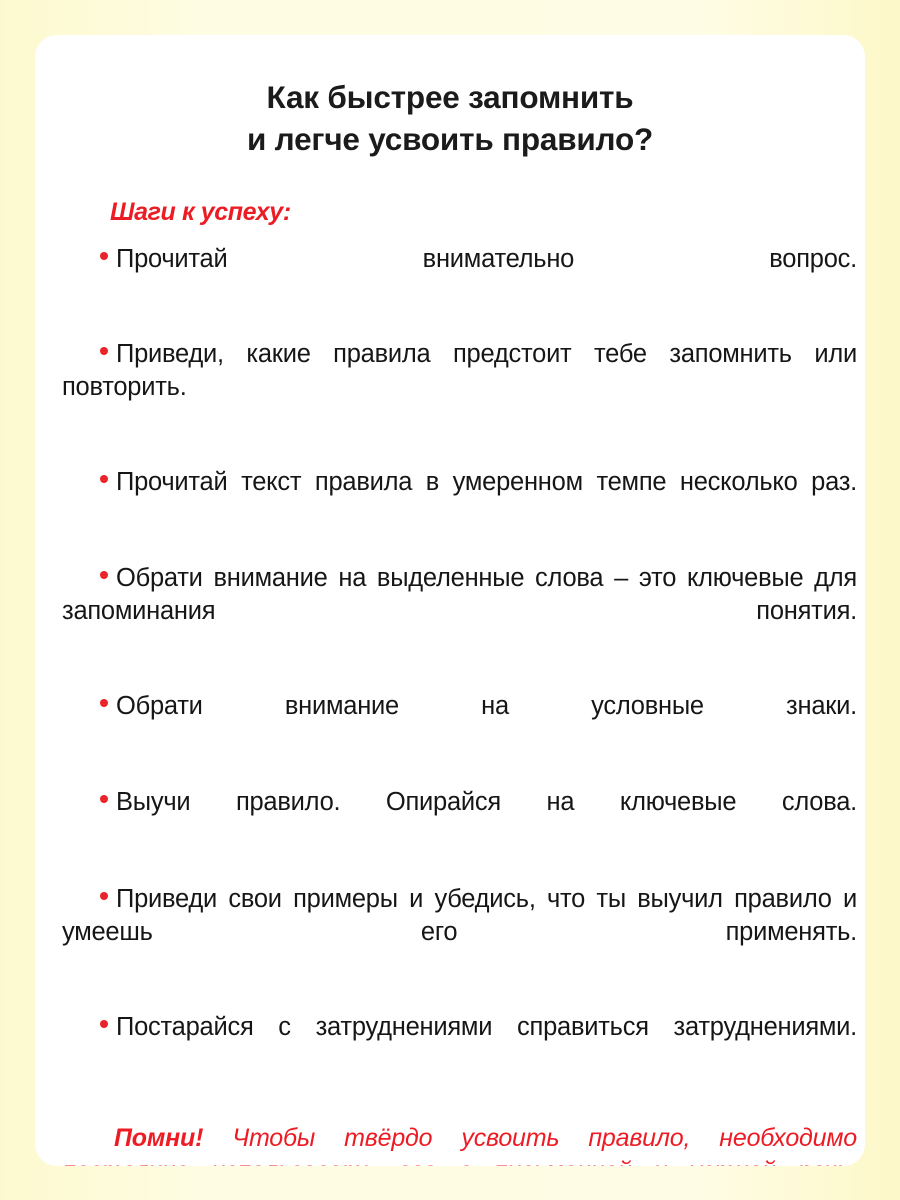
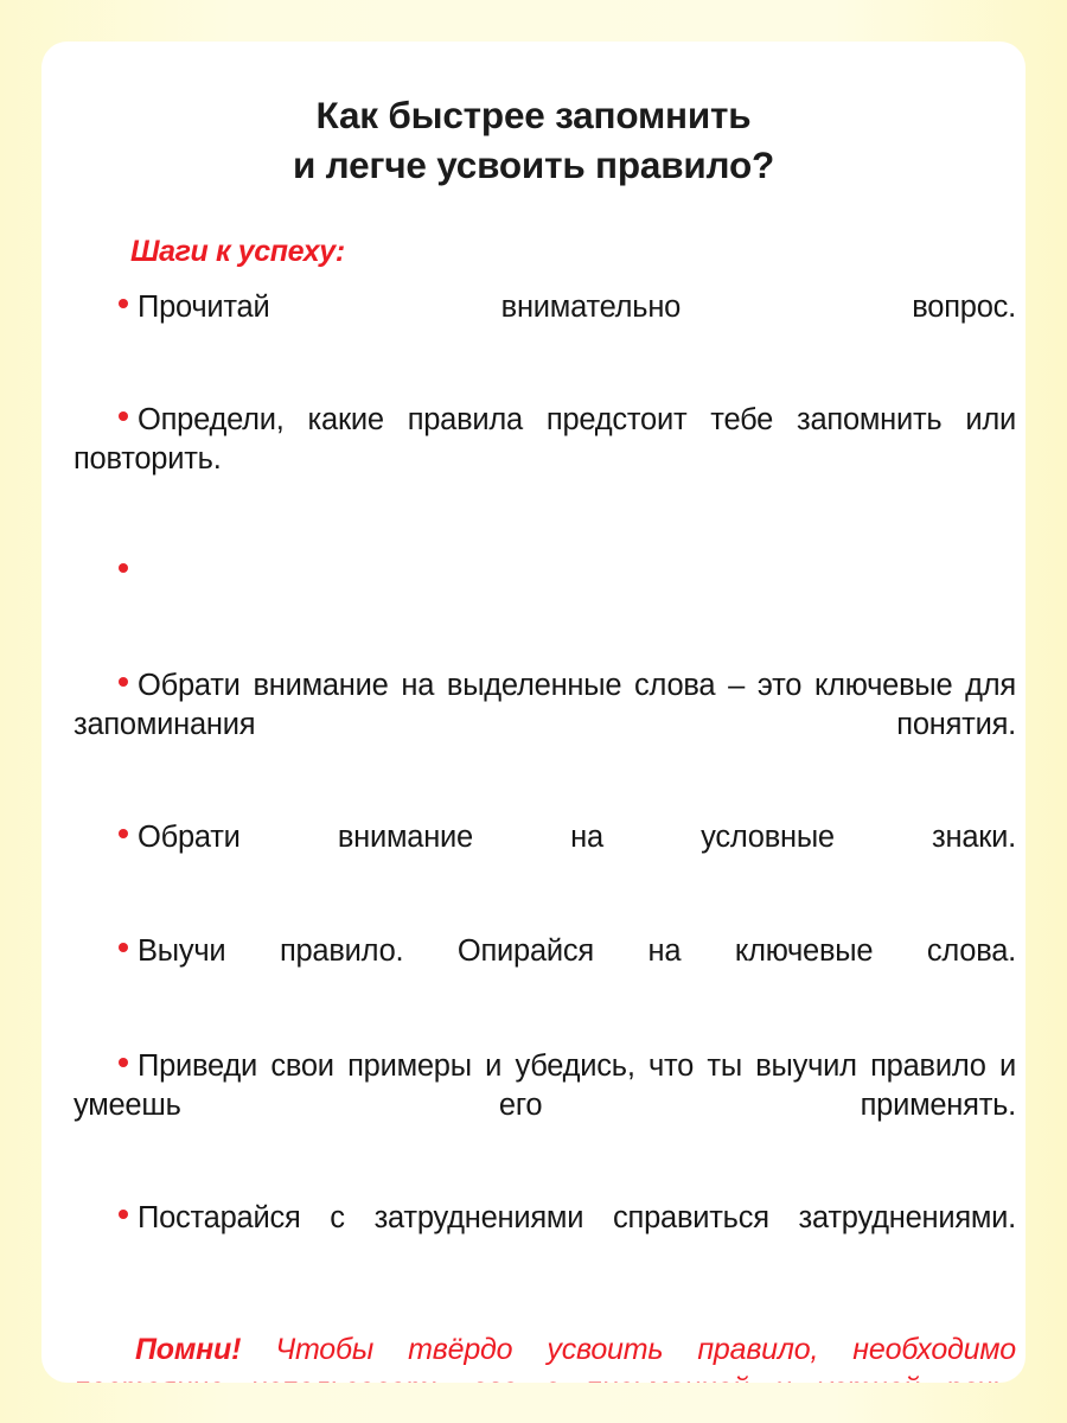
  Как быстрее запомнить
  и легче усвоить правило?
  Шаги к успеху:
  Прочитай внимательно вопрос.
- Приведи, какие правила предстоит тебе запомнить или повторить.
+ Определи, какие правила предстоит тебе запомнить или повторить.
- Прочитай текст правила в умеренном темпе несколько раз.
  Обрати внимание на выделенные слова – это ключевые для запоминания понятия.
  Обрати внимание на условные знаки.
  Выучи правило. Опирайся на ключевые слова.
  Приведи свои примеры и убедись, что ты выучил правило и умеешь его применять.
  Постарайся с затруднениями справиться затруднениями.
